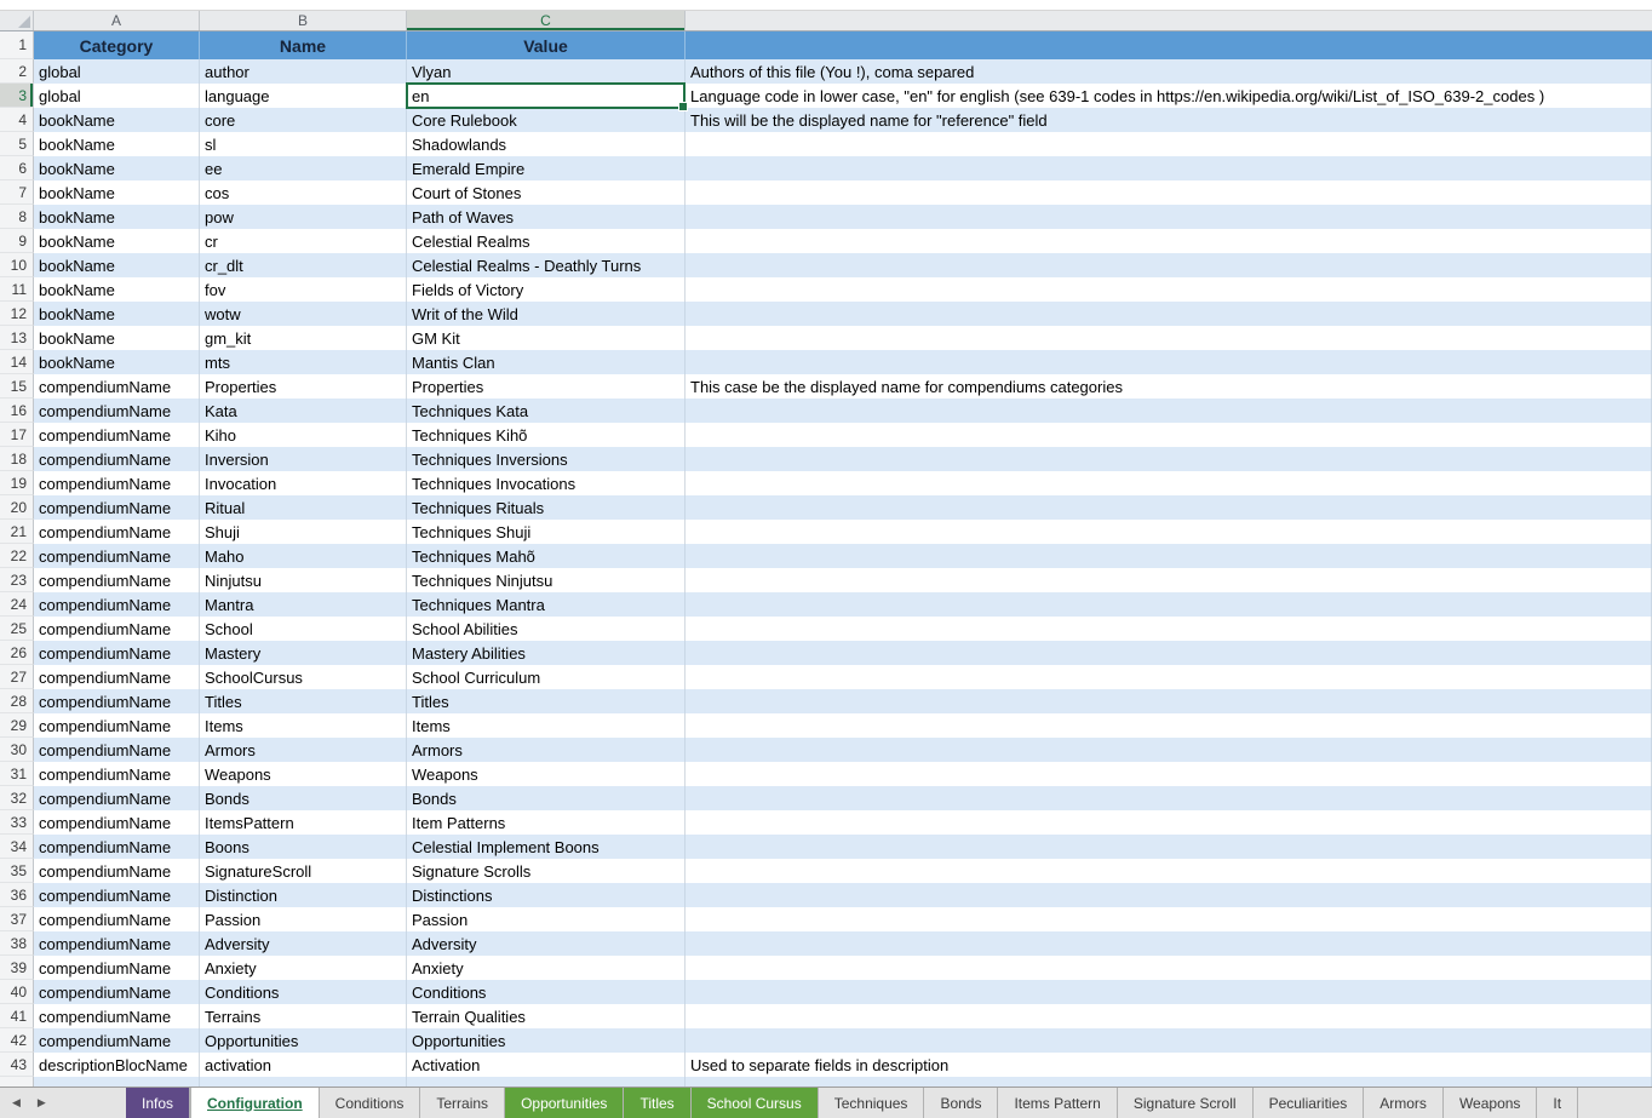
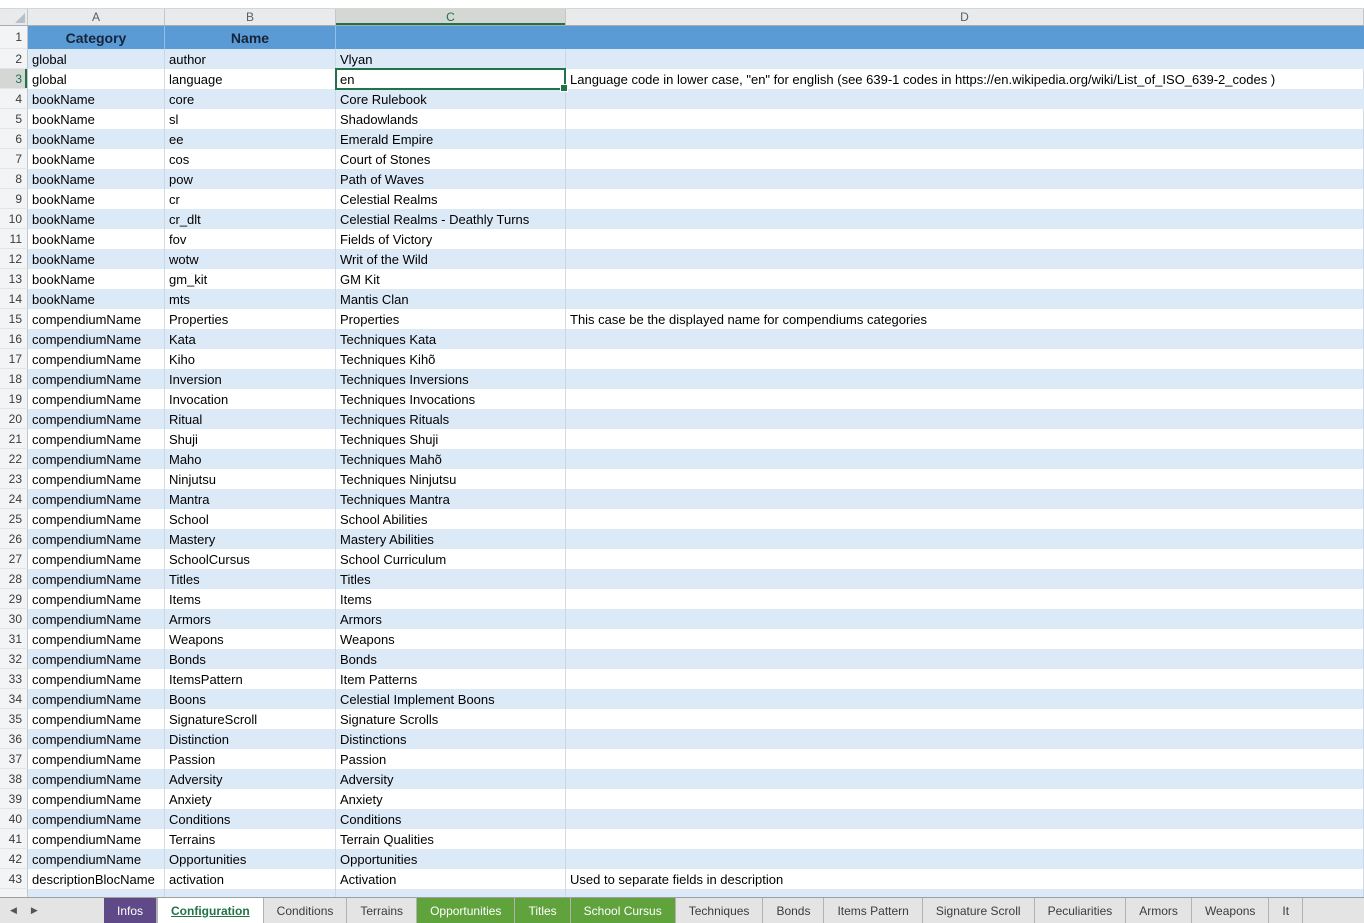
  A
  B
  C
+ D
  1
  Category
  Name
- Value
  2
  global
  author
  Vlyan
- Authors of this file (You !), coma separed
  3
  global
  language
  en
  Language code in lower case, "en" for english (see 639-1 codes in https://en.wikipedia.org/wiki/List_of_ISO_639-2_codes )
  4
  bookName
  core
  Core Rulebook
- This will be the displayed name for "reference" field
  5
  bookName
  sl
  Shadowlands
  6
  bookName
  ee
  Emerald Empire
  7
  bookName
  cos
  Court of Stones
  8
  bookName
  pow
  Path of Waves
  9
  bookName
  cr
  Celestial Realms
  10
  bookName
  cr_dlt
  Celestial Realms - Deathly Turns
  11
  bookName
  fov
  Fields of Victory
  12
  bookName
  wotw
  Writ of the Wild
  13
  bookName
  gm_kit
  GM Kit
  14
  bookName
  mts
  Mantis Clan
  15
  compendiumName
  Properties
  Properties
  This case be the displayed name for compendiums categories
  16
  compendiumName
  Kata
  Techniques Kata
  17
  compendiumName
  Kiho
  Techniques Kihõ
  18
  compendiumName
  Inversion
  Techniques Inversions
  19
  compendiumName
  Invocation
  Techniques Invocations
  20
  compendiumName
  Ritual
  Techniques Rituals
  21
  compendiumName
  Shuji
  Techniques Shuji
  22
  compendiumName
  Maho
  Techniques Mahõ
  23
  compendiumName
  Ninjutsu
  Techniques Ninjutsu
  24
  compendiumName
  Mantra
  Techniques Mantra
  25
  compendiumName
  School
  School Abilities
  26
  compendiumName
  Mastery
  Mastery Abilities
  27
  compendiumName
  SchoolCursus
  School Curriculum
  28
  compendiumName
  Titles
  Titles
  29
  compendiumName
  Items
  Items
  30
  compendiumName
  Armors
  Armors
  31
  compendiumName
  Weapons
  Weapons
  32
  compendiumName
  Bonds
  Bonds
  33
  compendiumName
  ItemsPattern
  Item Patterns
  34
  compendiumName
  Boons
  Celestial Implement Boons
  35
  compendiumName
  SignatureScroll
  Signature Scrolls
  36
  compendiumName
  Distinction
  Distinctions
  37
  compendiumName
  Passion
  Passion
  38
  compendiumName
  Adversity
  Adversity
  39
  compendiumName
  Anxiety
  Anxiety
  40
  compendiumName
  Conditions
  Conditions
  41
  compendiumName
  Terrains
  Terrain Qualities
  42
  compendiumName
  Opportunities
  Opportunities
  43
  descriptionBlocName
  activation
  Activation
  Used to separate fields in description
  ◀
  ▶
  Infos
  Configuration
  Conditions
  Terrains
  Opportunities
  Titles
  School Cursus
  Techniques
  Bonds
  Items Pattern
  Signature Scroll
  Peculiarities
  Armors
  Weapons
  It
